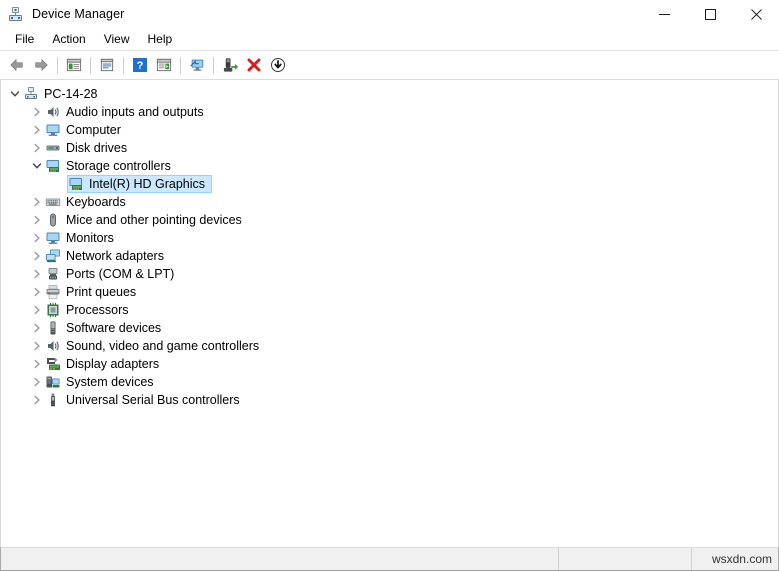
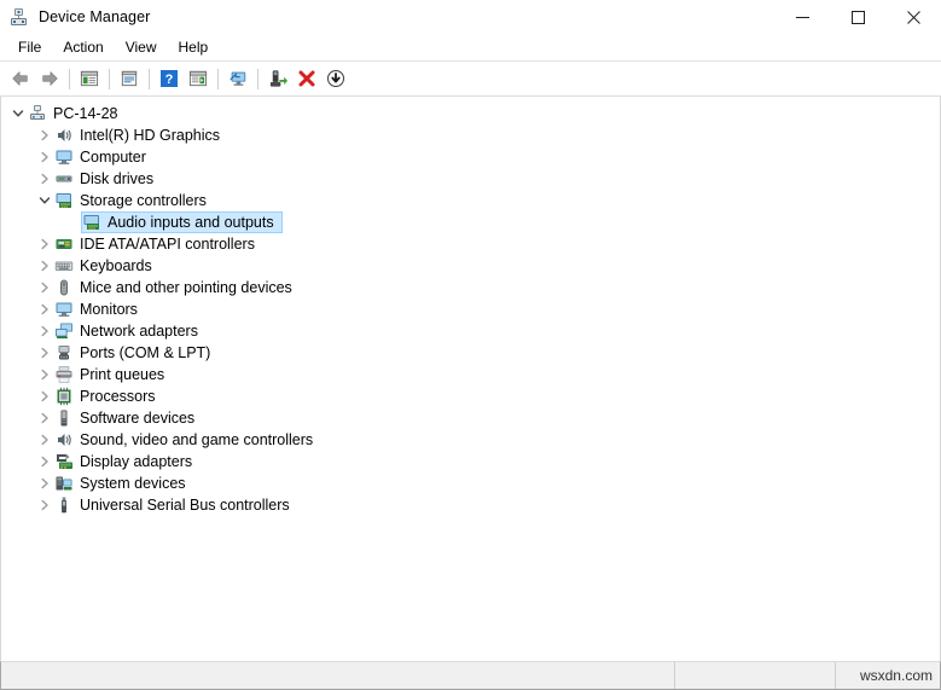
  Device Manager
  File
  Action
  View
  Help
  ?
  PC-14-28
- Audio inputs and outputs
+ Intel(R) HD Graphics
  Computer
  Disk drives
  Storage controllers
- Intel(R) HD Graphics
+ Audio inputs and outputs
+ IDE ATA/ATAPI controllers
  Keyboards
  Mice and other pointing devices
  Monitors
  Network adapters
  Ports (COM & LPT)
  Print queues
  Processors
  Software devices
  Sound, video and game controllers
  Display adapters
  System devices
  Universal Serial Bus controllers
  wsxdn.com
